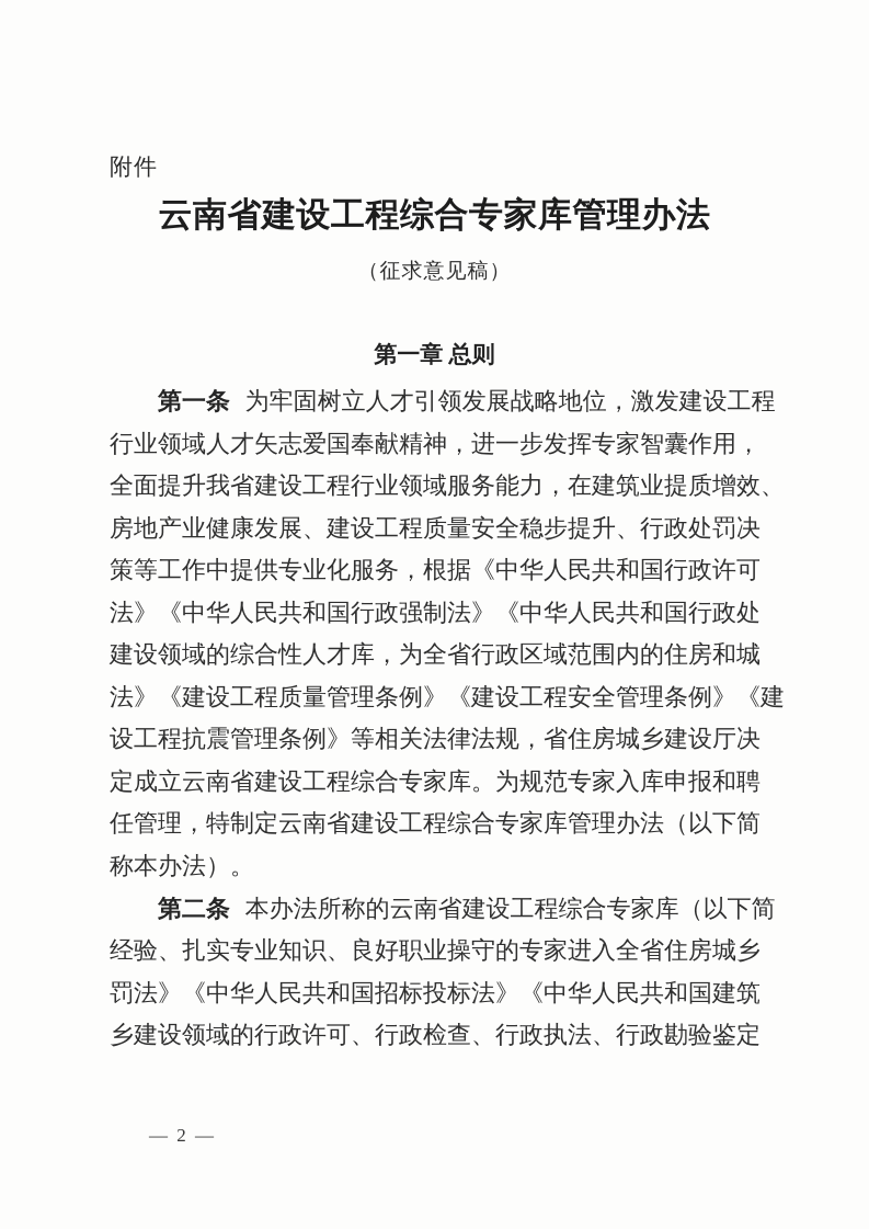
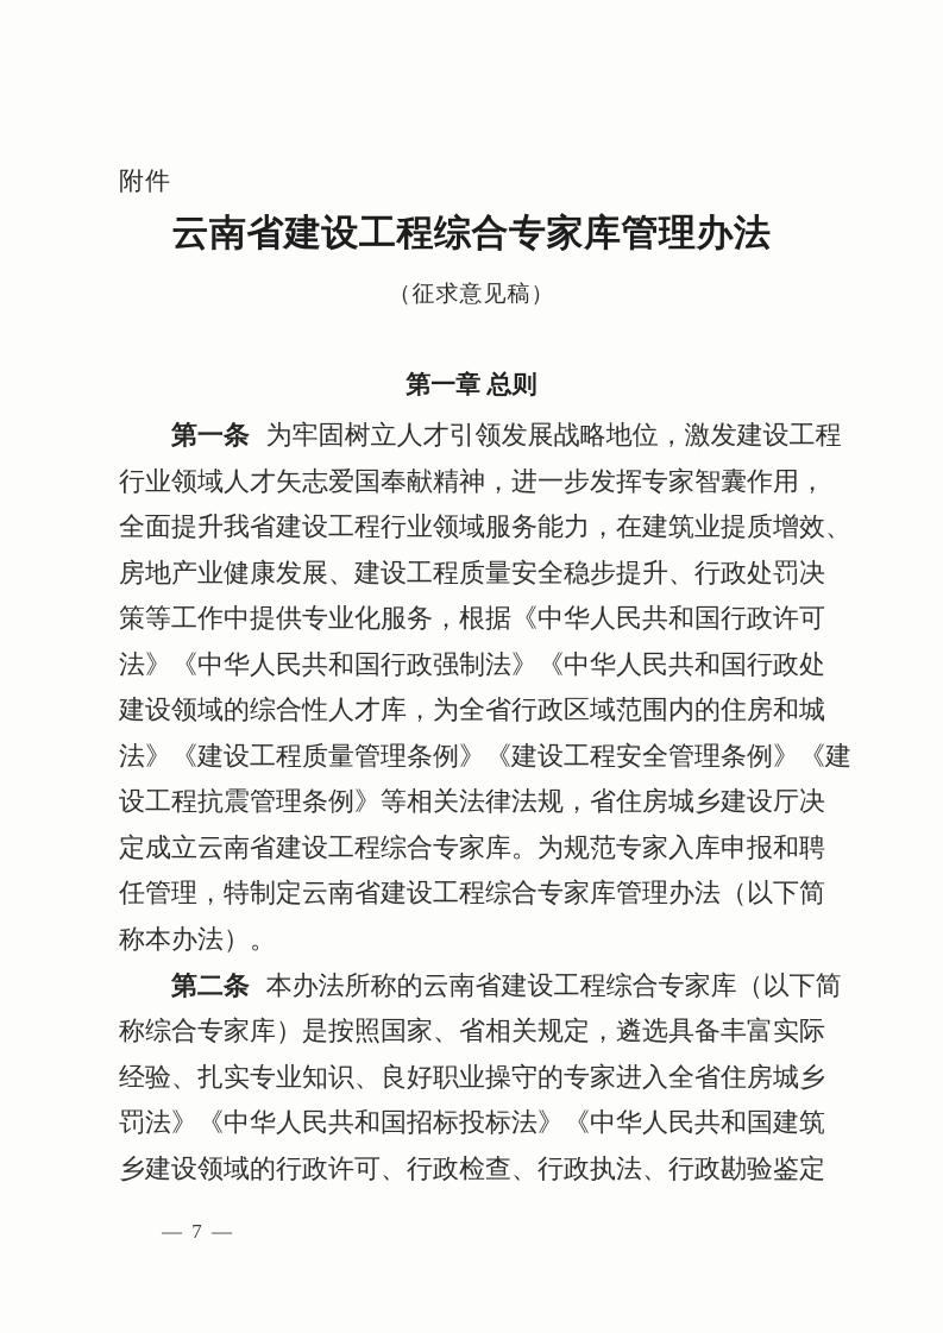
  附件
  云南省建设工程综合专家库管理办法
  （征求意见稿）
  第一章 总则
  第一条 为牢固树立人才引领发展战略地位，激发建设工程
  行业领域人才矢志爱国奉献精神，进一步发挥专家智囊作用，
  全面提升我省建设工程行业领域服务能力，在建筑业提质增效、
  房地产业健康发展、建设工程质量安全稳步提升、行政处罚决
  策等工作中提供专业化服务，根据《中华人民共和国行政许可
  法》《中华人民共和国行政强制法》《中华人民共和国行政处
  建设领域的综合性人才库，为全省行政区域范围内的住房和城
  法》《建设工程质量管理条例》《建设工程安全管理条例》《建
  设工程抗震管理条例》等相关法律法规，省住房城乡建设厅决
  定成立云南省建设工程综合专家库。为规范专家入库申报和聘
  任管理，特制定云南省建设工程综合专家库管理办法（以下简
  称本办法）。
  第二条 本办法所称的云南省建设工程综合专家库（以下简
+ 称综合专家库）是按照国家、省相关规定，遴选具备丰富实际
  经验、扎实专业知识、良好职业操守的专家进入全省住房城乡
  罚法》《中华人民共和国招标投标法》《中华人民共和国建筑
  乡建设领域的行政许可、行政检查、行政执法、行政勘验鉴定
- — 2 —
+ — 7 —
